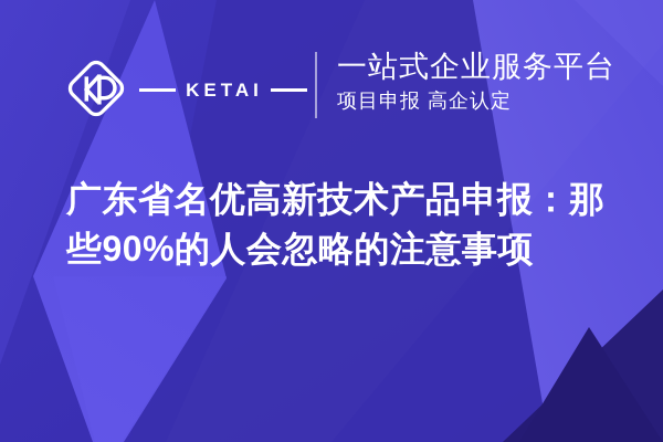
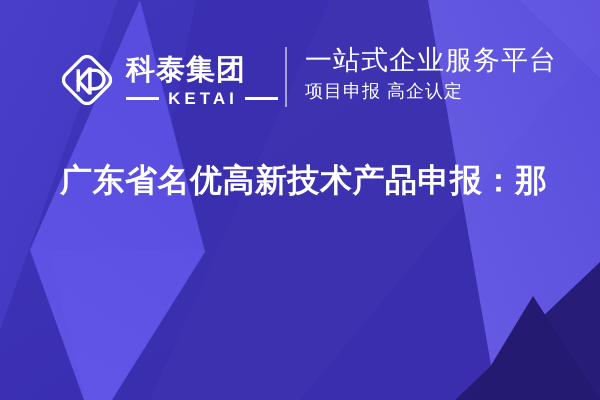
+ 科泰集团
  KETAI
  一站式企业服务平台
  项目申报 高企认定
  广东省名优高新技术产品申报：那
- 些90%的人会忽略的注意事项
